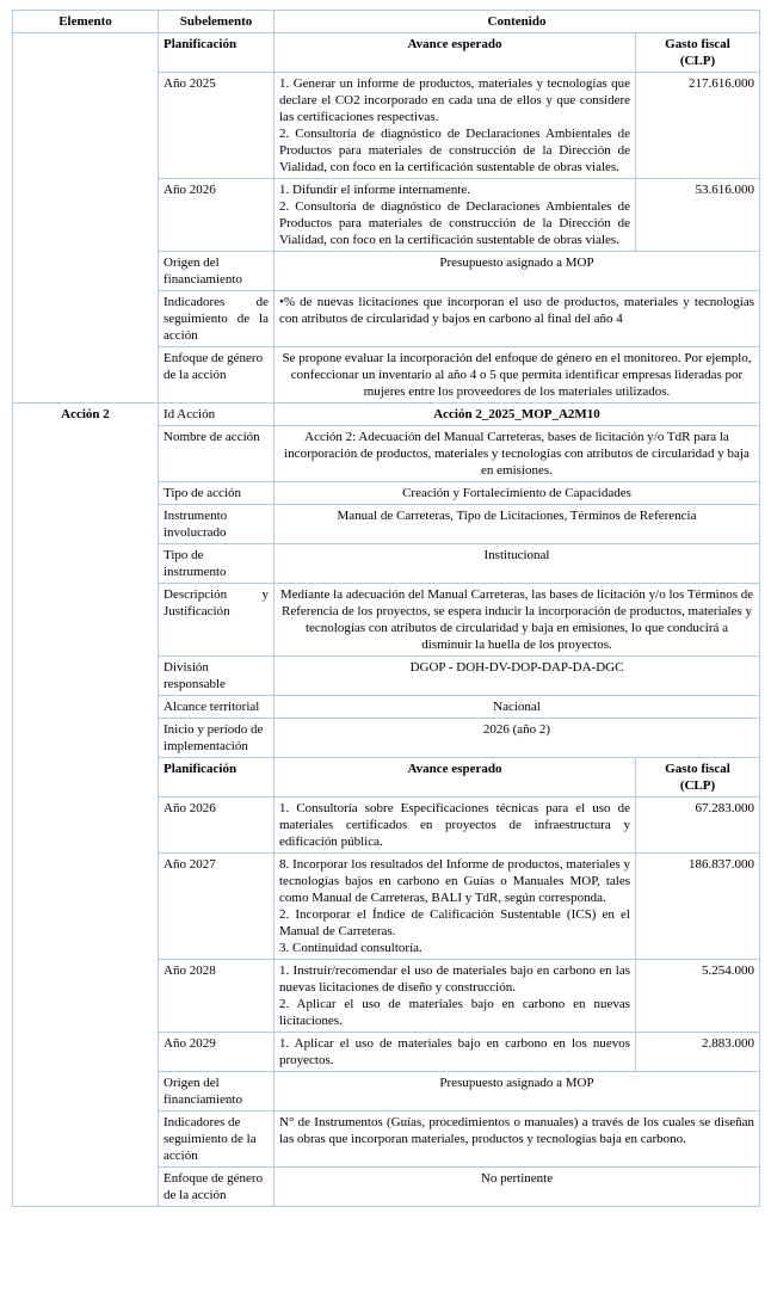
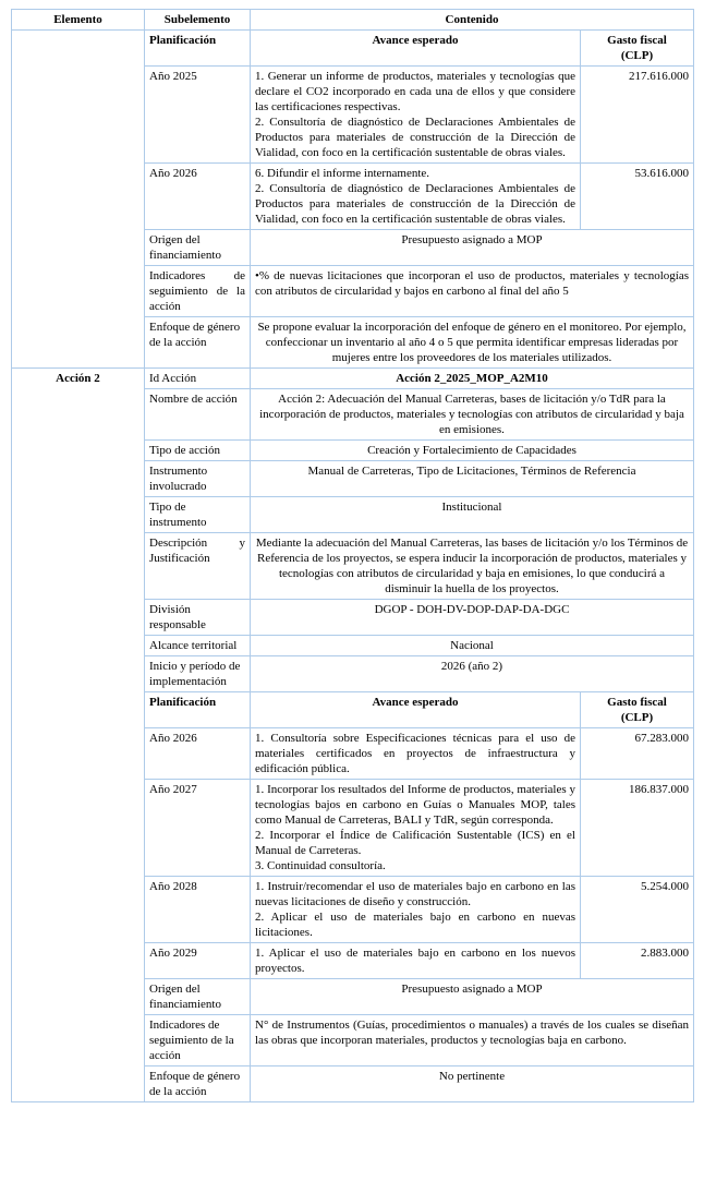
  Elemento	Subelemento	Contenido
  	Planificación	Avance esperado	Gasto fiscal (CLP)
  Año 2025	1. Generar un informe de productos, materiales y tecnologías que declare el CO2 incorporado en cada una de ellos y que considere las certificaciones respectivas. 2. Consultoría de diagnóstico de Declaraciones Ambientales de Productos para materiales de construcción de la Dirección de Vialidad, con foco en la certificación sustentable de obras viales.	217.616.000
- Año 2026	1. Difundir el informe internamente. 2. Consultoría de diagnóstico de Declaraciones Ambientales de Productos para materiales de construcción de la Dirección de Vialidad, con foco en la certificación sustentable de obras viales.	53.616.000
+ Año 2026	6. Difundir el informe internamente. 2. Consultoría de diagnóstico de Declaraciones Ambientales de Productos para materiales de construcción de la Dirección de Vialidad, con foco en la certificación sustentable de obras viales.	53.616.000
  Origen del financiamiento	Presupuesto asignado a MOP
- Indicadores de seguimiento de la acción	•% de nuevas licitaciones que incorporan el uso de productos, materiales y tecnologías con atributos de circularidad y bajos en carbono al final del año 4
+ Indicadores de seguimiento de la acción	•% de nuevas licitaciones que incorporan el uso de productos, materiales y tecnologías con atributos de circularidad y bajos en carbono al final del año 5
  Enfoque de género de la acción	Se propone evaluar la incorporación del enfoque de género en el monitoreo. Por ejemplo, confeccionar un inventario al año 4 o 5 que permita identificar empresas lideradas por mujeres entre los proveedores de los materiales utilizados.
  Acción 2	Id Acción	Acción 2_2025_MOP_A2M10
  Nombre de acción	Acción 2: Adecuación del Manual Carreteras, bases de licitación y/o TdR para la incorporación de productos, materiales y tecnologías con atributos de circularidad y baja en emisiones.
  Tipo de acción	Creación y Fortalecimiento de Capacidades
  Instrumento involucrado	Manual de Carreteras, Tipo de Licitaciones, Términos de Referencia
  Tipo de instrumento	Institucional
  Descripción y Justificación	Mediante la adecuación del Manual Carreteras, las bases de licitación y/o los Términos de Referencia de los proyectos, se espera inducir la incorporación de productos, materiales y tecnologías con atributos de circularidad y baja en emisiones, lo que conducirá a disminuir la huella de los proyectos.
  División responsable	DGOP - DOH-DV-DOP-DAP-DA-DGC
  Alcance territorial	Nacional
  Inicio y período de implementación	2026 (año 2)
  Planificación	Avance esperado	Gasto fiscal (CLP)
  Año 2026	1. Consultoría sobre Especificaciones técnicas para el uso de materiales certificados en proyectos de infraestructura y edificación pública.	67.283.000
- Año 2027	8. Incorporar los resultados del Informe de productos, materiales y tecnologías bajos en carbono en Guías o Manuales MOP, tales como Manual de Carreteras, BALI y TdR, según corresponda. 2. Incorporar el Índice de Calificación Sustentable (ICS) en el Manual de Carreteras. 3. Continuidad consultoría.	186.837.000
+ Año 2027	1. Incorporar los resultados del Informe de productos, materiales y tecnologías bajos en carbono en Guías o Manuales MOP, tales como Manual de Carreteras, BALI y TdR, según corresponda. 2. Incorporar el Índice de Calificación Sustentable (ICS) en el Manual de Carreteras. 3. Continuidad consultoría.	186.837.000
  Año 2028	1. Instruir/recomendar el uso de materiales bajo en carbono en las nuevas licitaciones de diseño y construcción. 2. Aplicar el uso de materiales bajo en carbono en nuevas licitaciones.	5.254.000
  Año 2029	1. Aplicar el uso de materiales bajo en carbono en los nuevos proyectos.	2.883.000
  Origen del financiamiento	Presupuesto asignado a MOP
  Indicadores de seguimiento de la acción	N° de Instrumentos (Guías, procedimientos o manuales) a través de los cuales se diseñan las obras que incorporan materiales, productos y tecnologías baja en carbono.
  Enfoque de género de la acción	No pertinente
